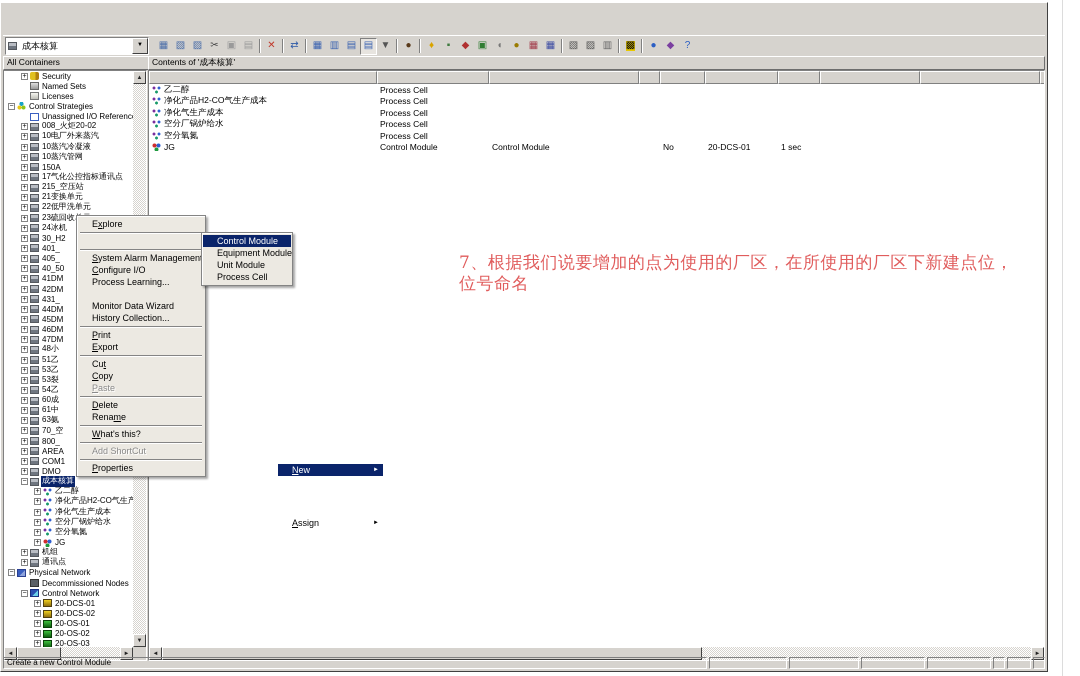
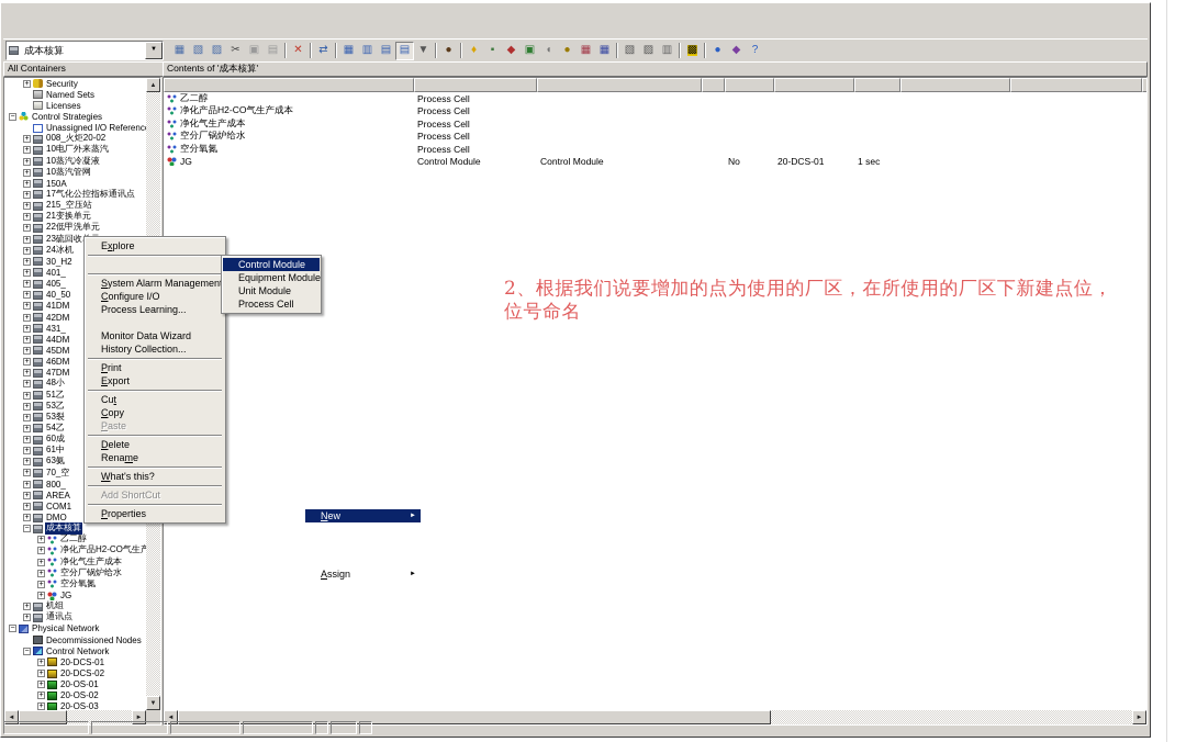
  成本核算
  ▦
  ▧
  ▨
  ✂
  ▣
  ▤
  ✕
  ⇄
  ▦
  ▥
  ▤
  ▤
  ▼
  ●
  ♦
  ▪
  ◆
  ▣
  ◖
  ●
  ▦
  ▦
  ▧
  ▨
  ▥
  ▩
  ●
  ◆
  ?
  All Containers
  Contents of '成本核算'
  Security
  Named Sets
  Licenses
  Control Strategies
  Unassigned I/O Referenc
  008_火炬20-02
  10电厂外来蒸汽
  10蒸汽冷凝液
  10蒸汽管网
  150A
  17气化公控指标通讯点
  215_空压站
  21变换单元
  22低甲洗单元
  23硫回收
  24冰机
  30_H2
  401_
  405_
  40_50
  41DM
  42DM
  431_
  44DM
  45DM
  46DM
  47DM
  48小
  51乙
  53乙
  53裂
  54乙
  60成
  61中
  63氨
  70_空
  800_
  AREA
  COM1
  DMO
  成本核算
  乙二醇
  净化产品H2-CO气生产
  净化气生产成本
  空分厂锅炉给水
  空分氧氮
  JG
  机组
  通讯点
  Physical Network
  Decommissioned Nodes
  Control Network
  20-DCS-01
  20-DCS-02
  20-OS-01
  20-OS-02
  20-OS-03
  乙二醇
  Process Cell
  净化产品H2-CO气生产成本
  Process Cell
  净化气生产成本
  Process Cell
  空分厂锅炉给水
  Process Cell
  空分氧氮
  Process Cell
  JG
  Control Module
  Control Module
  No
  20-DCS-01
  1 sec
- Create a new Control Module
- 7、根据我们说要增加的点为使用的厂区，在所使用的厂区下新建点位，
+ 2、根据我们说要增加的点为使用的厂区，在所使用的厂区下新建点位，
  位号命名
  Explore
  New
  System Alarm Managemen
  Configure I/O
  Process Learning...
  Assign
  Monitor Data Wizard
  History Collection...
  Print
  Export
  Cut
  Copy
  Paste
  Delete
  Rename
  What's this?
  Add ShortCut
  Properties
  Control Module
  Equipment Module
  Unit Module
  Process Cell
